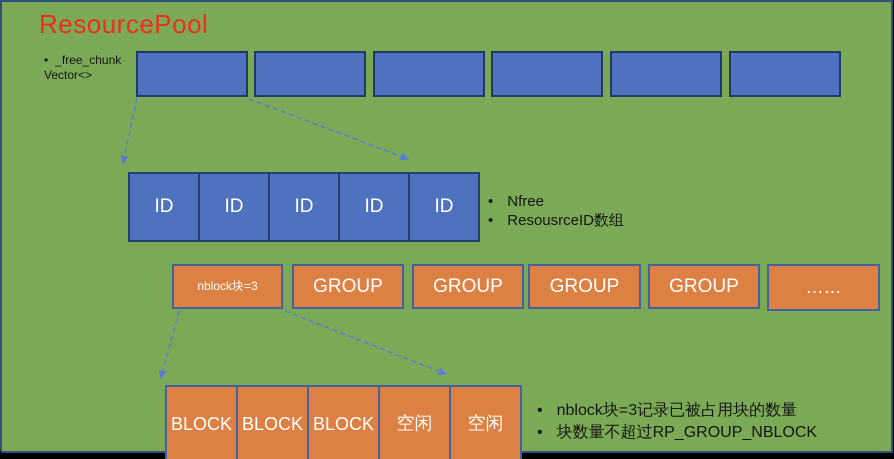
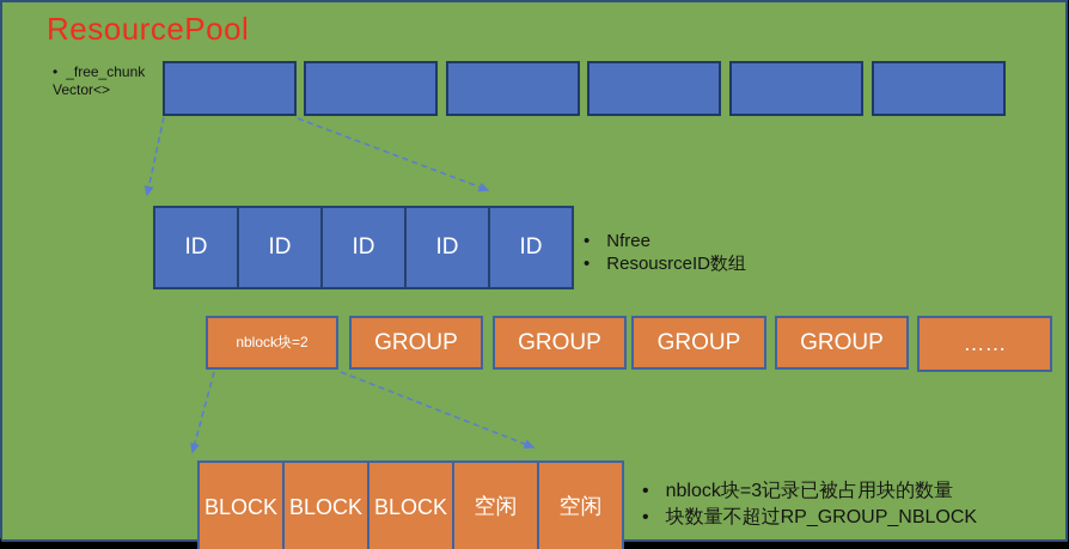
  ResourcePool
  _free_chunk
  Vector<>
  ID
  ID
  ID
  ID
  ID
  Nfree
  ResousrceID数组
- nblock块=3
+ nblock块=2
  GROUP
  GROUP
  GROUP
  GROUP
  ……
  BLOCK
  BLOCK
  BLOCK
  空闲
  空闲
  nblock块=3记录已被占用块的数量
  块数量不超过RP_GROUP_NBLOCK
